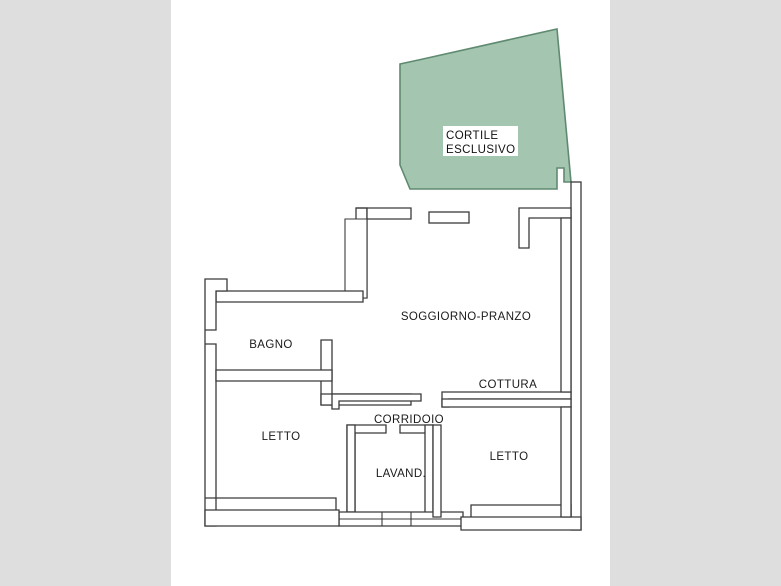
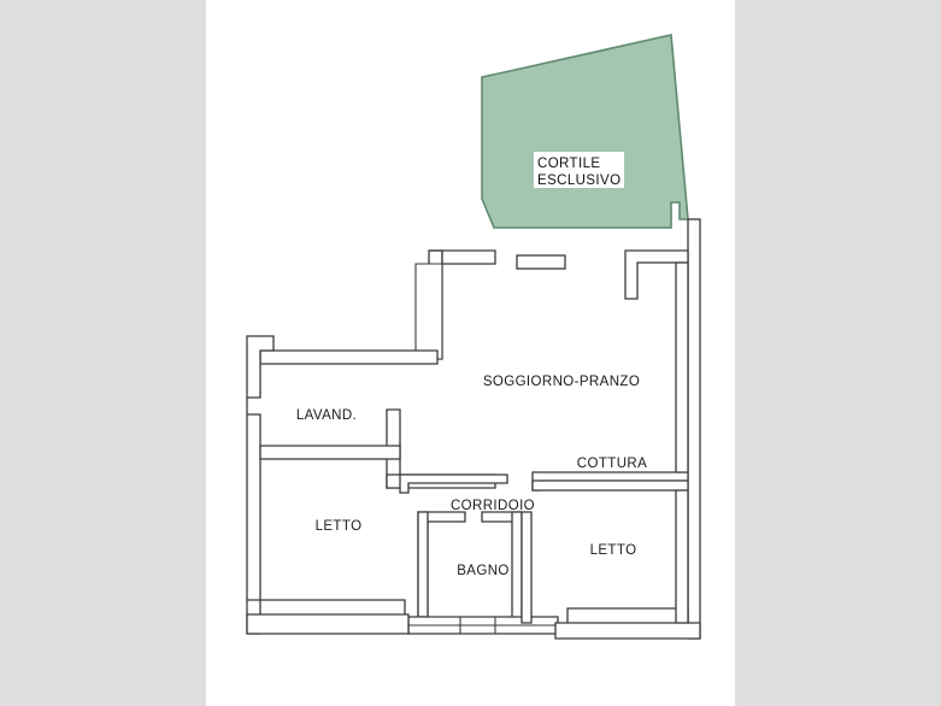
  CORTILE
  ESCLUSIVO
  SOGGIORNO-PRANZO
- BAGNO
+ LAVAND.
  COTTURA
  CORRIDOIO
  LETTO
  LETTO
- LAVAND.
+ BAGNO
